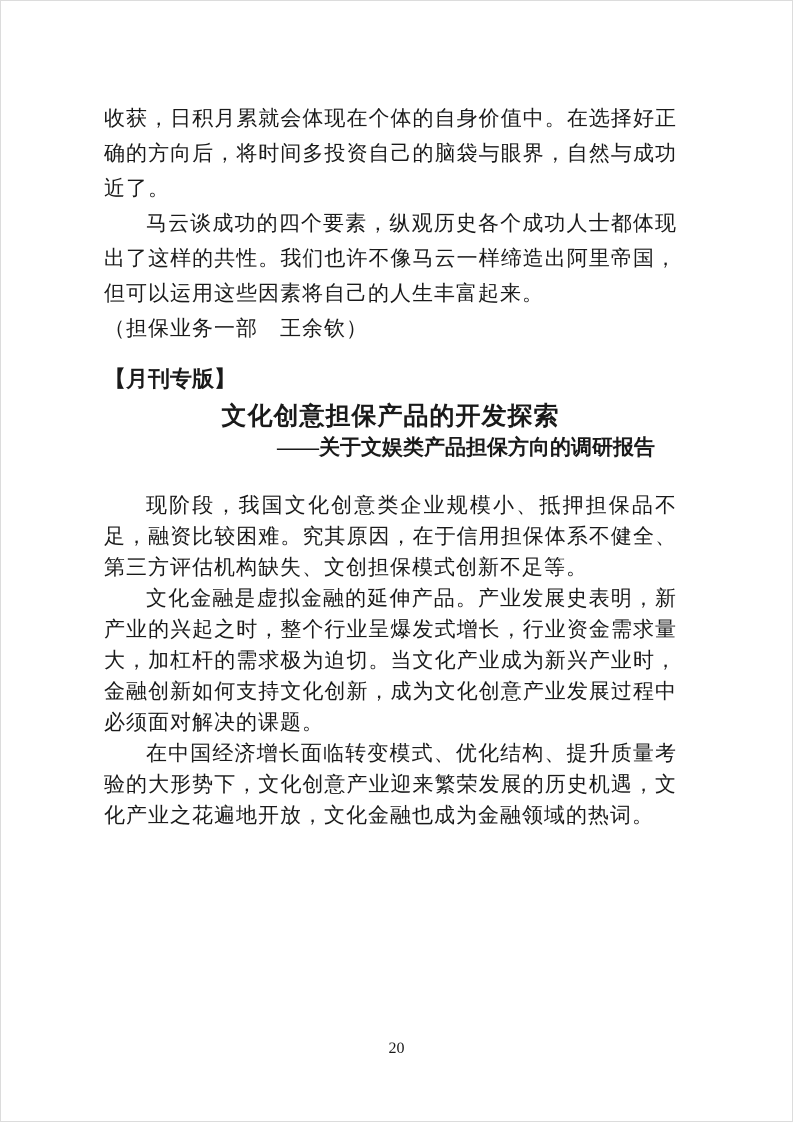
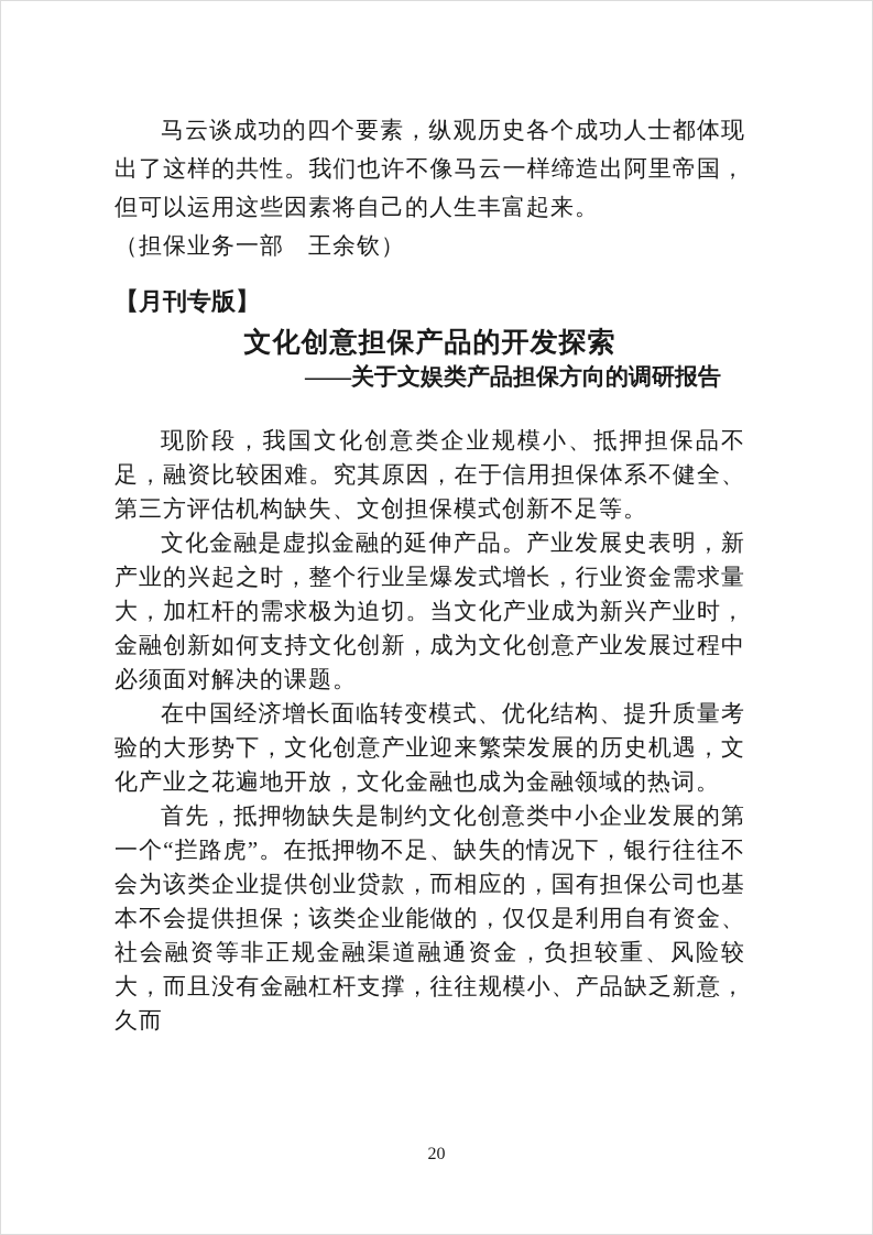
- 收获，日积月累就会体现在个体的自身价值中。在选择好正确的方向后，将时间多投资自己的脑袋与眼界，自然与成功近了。
  马云谈成功的四个要素，纵观历史各个成功人士都体现出了这样的共性。我们也许不像马云一样缔造出阿里帝国，但可以运用这些因素将自己的人生丰富起来。
  （担保业务一部 王余钦）
  【月刊专版】
  文化创意担保产品的开发探索
  ——关于文娱类产品担保方向的调研报告
  现阶段，我国文化创意类企业规模小、抵押担保品不足，融资比较困难。究其原因，在于信用担保体系不健全、第三方评估机构缺失、文创担保模式创新不足等。
  文化金融是虚拟金融的延伸产品。产业发展史表明，新产业的兴起之时，整个行业呈爆发式增长，行业资金需求量大，加杠杆的需求极为迫切。当文化产业成为新兴产业时，金融创新如何支持文化创新，成为文化创意产业发展过程中必须面对解决的课题。
  在中国经济增长面临转变模式、优化结构、提升质量考验的大形势下，文化创意产业迎来繁荣发展的历史机遇，文化产业之花遍地开放，文化金融也成为金融领域的热词。
+ 首先，抵押物缺失是制约文化创意类中小企业发展的第一个“拦路虎”。在抵押物不足、缺失的情况下，银行往往不会为该类企业提供创业贷款，而相应的，国有担保公司也基本不会提供担保；该类企业能做的，仅仅是利用自有资金、社会融资等非正规金融渠道融通资金，负担较重、风险较大，而且没有金融杠杆支撑，往往规模小、产品缺乏新意，久而
  20
